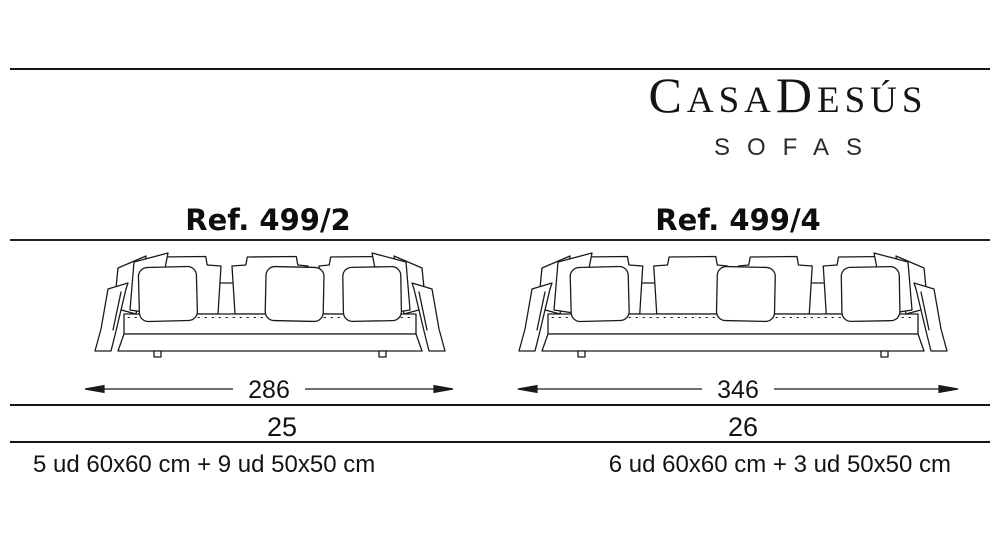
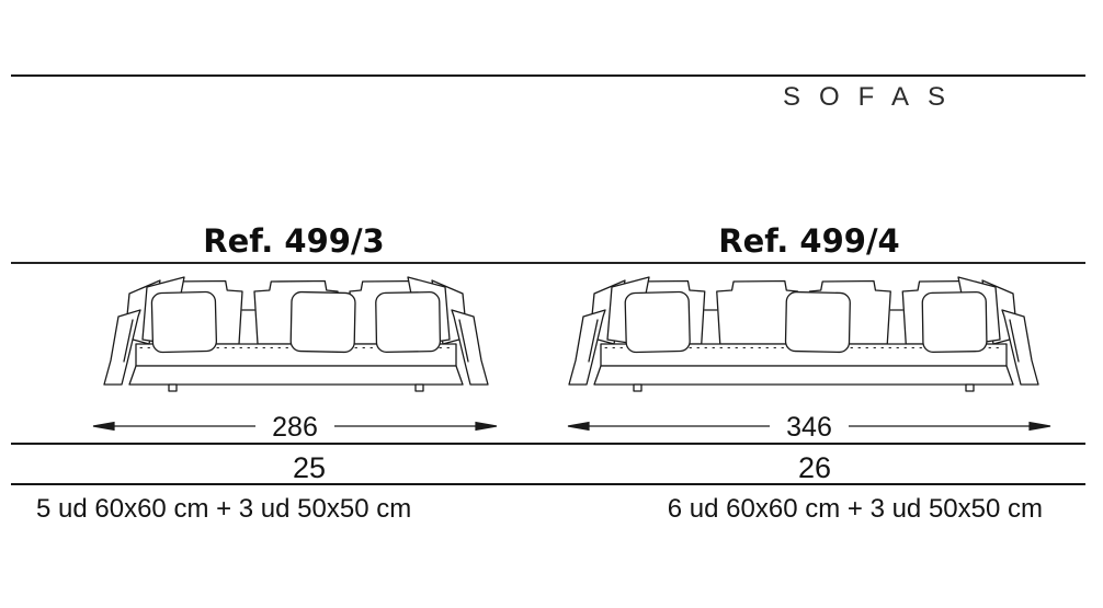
- CASADESÚS
  SOFAS
- Ref. 499/2
+ Ref. 499/3
  Ref. 499/4
  286
  346
  25
  26
- 5 ud 60x60 cm + 9 ud 50x50 cm
+ 5 ud 60x60 cm + 3 ud 50x50 cm
  6 ud 60x60 cm + 3 ud 50x50 cm
